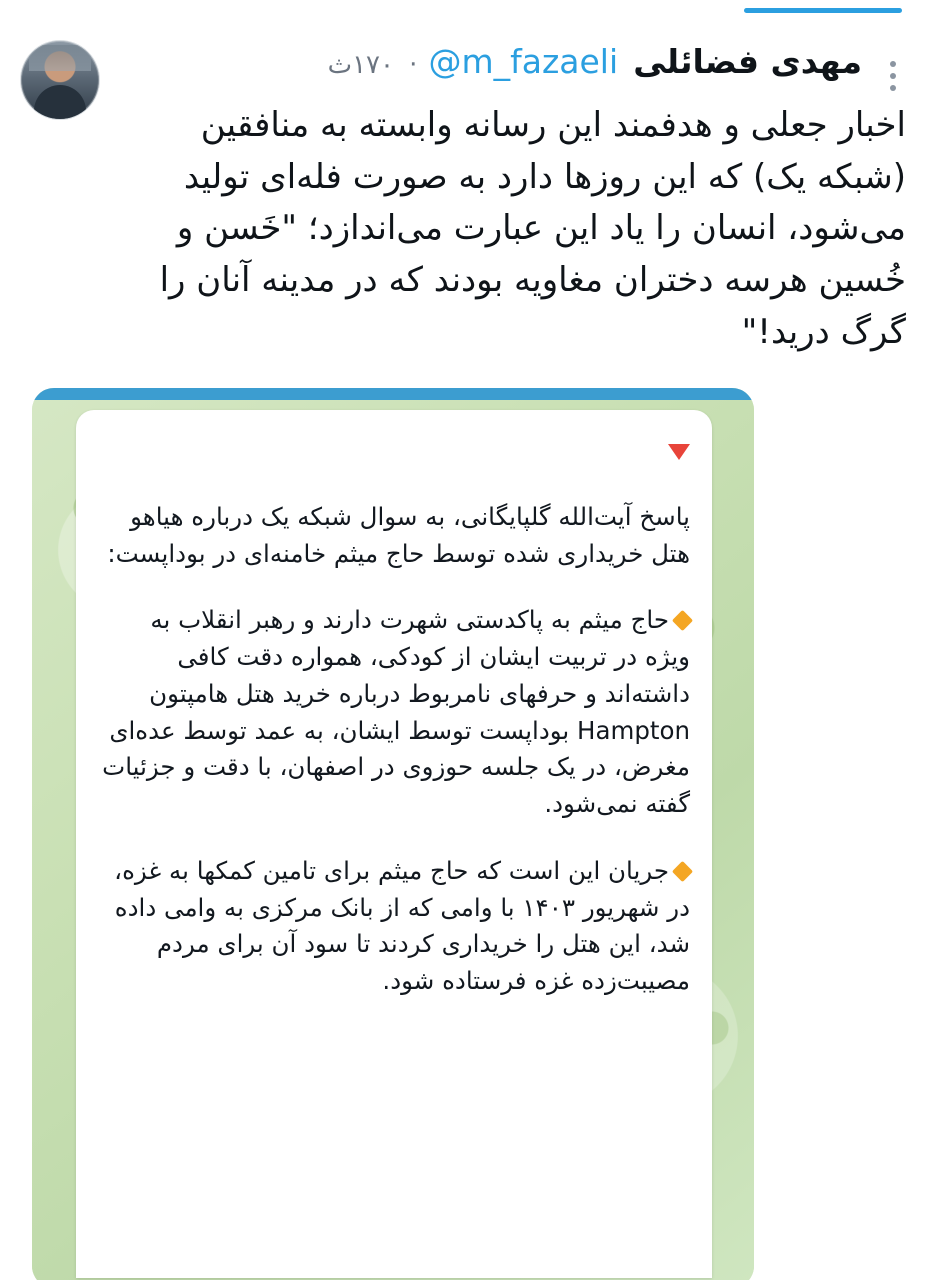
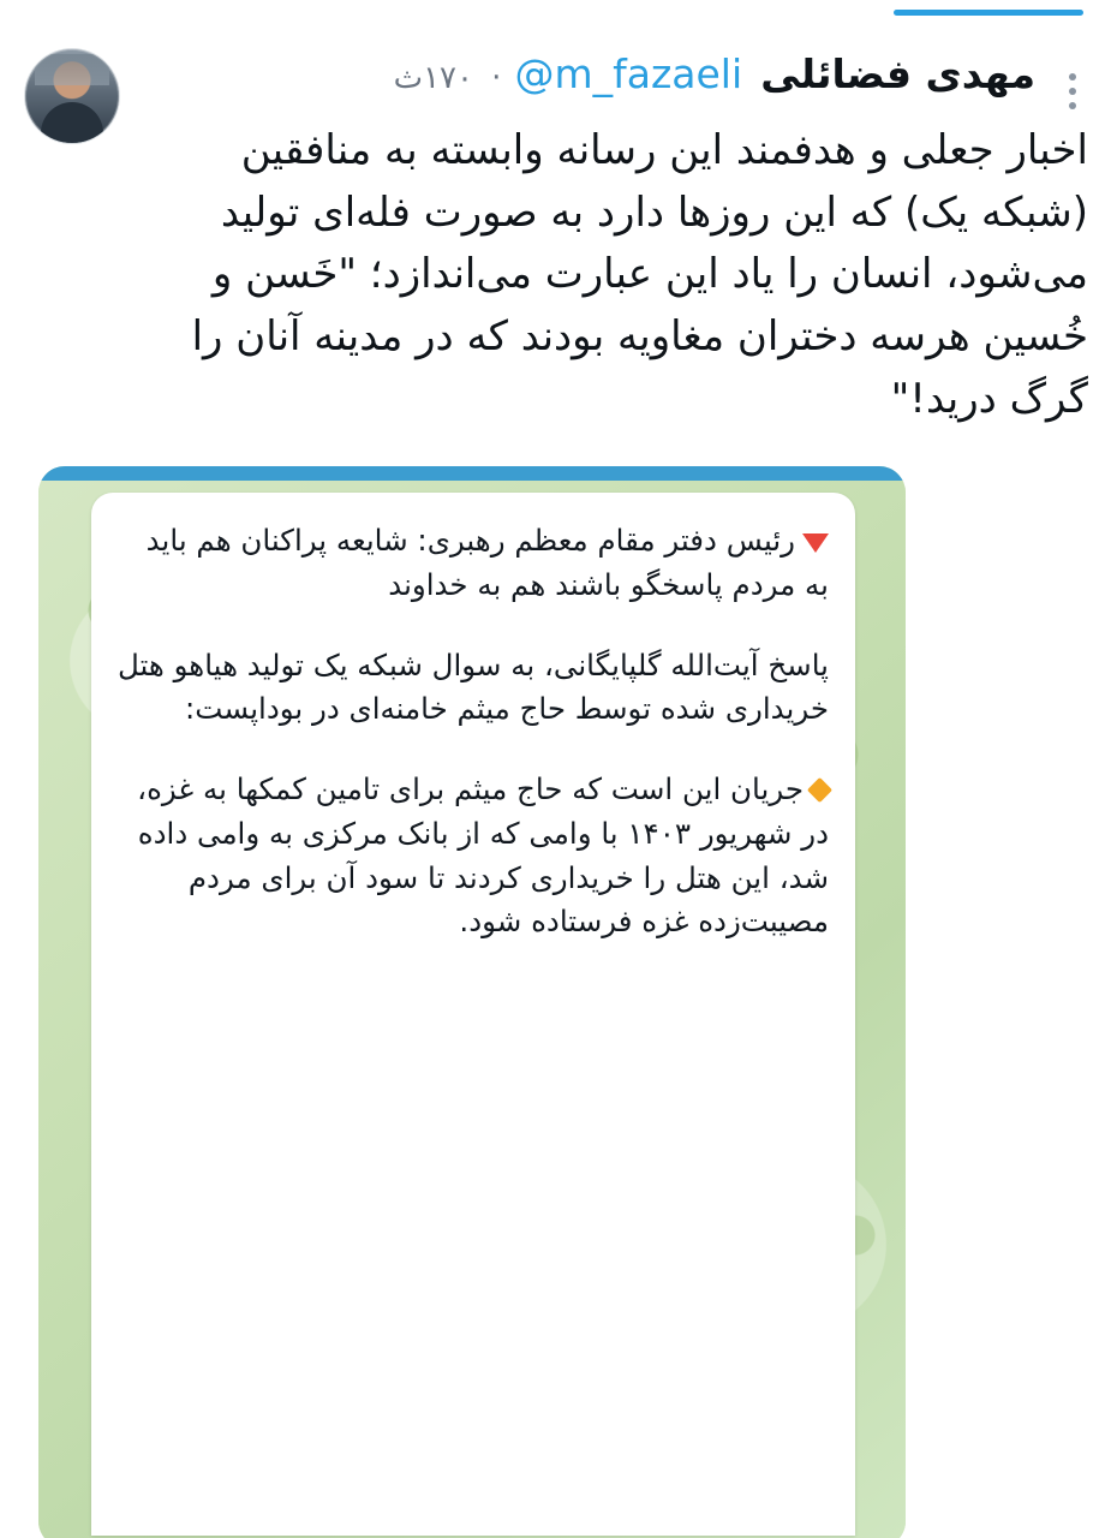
  مهدی فضائلی @m_fazaeli · ۱۷۰ث
  اخبار جعلی و هدفمند این رسانه وابسته به منافقین (شبکه یک) که این روزها دارد به صورت فلهای تولید می‌شود، انسان را یاد این عبارت می‌اندازد؛ "خَسن و خُسین هرسه دختران مغاویه بودند که در مدینه آنان را گرگ درید!"
+ رئیس دفتر مقام معظم رهبری: شایعه پراکنان هم باید به مردم پاسخگو باشند هم به خداوند
- پاسخ آیت‌الله گلپایگانی، به سوال شبکه یک درباره هیاهو هتل خریداری شده توسط حاج میثم خامنه‌ای در بوداپست:
+ پاسخ آیت‌الله گلپایگانی، به سوال شبکه یک تولید هیاهو هتل خریداری شده توسط حاج میثم خامنه‌ای در بوداپست:
- حاج میثم به پاکدستی شهرت دارند و رهبر انقلاب به ویژه در تربیت ایشان از کودکی، همواره دقت کافی داشته‌اند و حرفهای نامربوط درباره خرید هتل هامپتون Hampton بوداپست توسط ایشان، به عمد توسط عده‌ای مغرض، در یک جلسه حوزوی در اصفهان، با دقت و جزئیات گفته نمی‌شود.
  جریان این است که حاج میثم برای تامین کمکها به غزه، در شهریور ۱۴۰۳ با وامی که از بانک مرکزی به وامی داده شد، این هتل را خریداری کردند تا سود آن برای مردم مصیبت‌زده غزه فرستاده شود.
  ـ ـ ـ ـ ـ ـ ـ ـ ـ ـ ـ ـ ـ ـ ـ ـ ـ ـ ـ ـ
